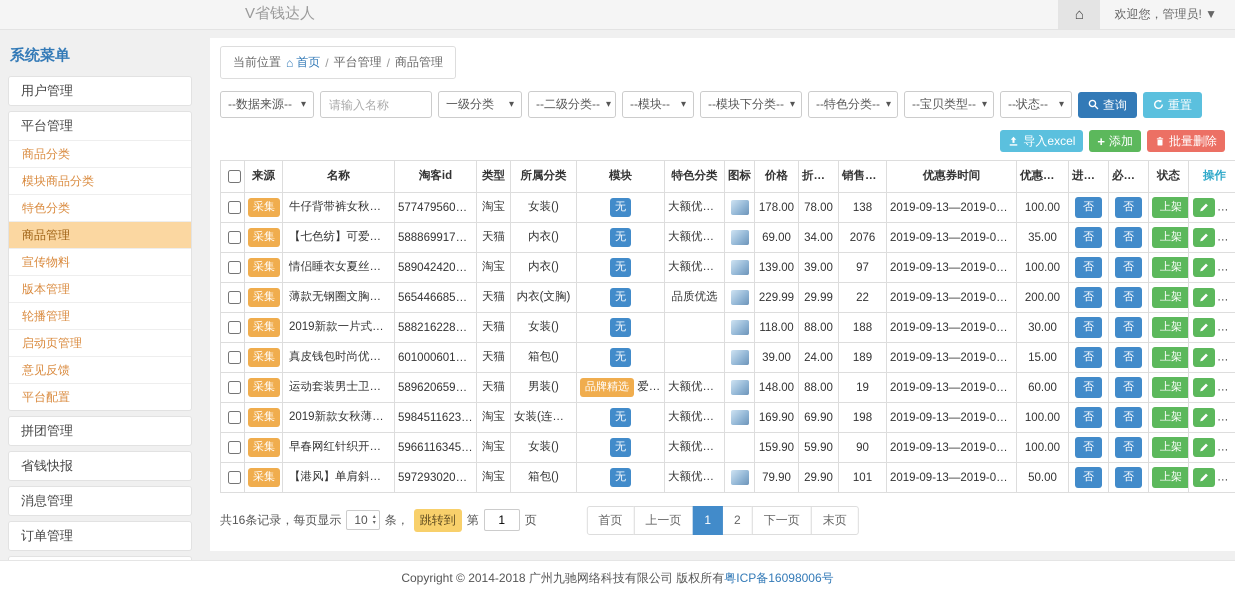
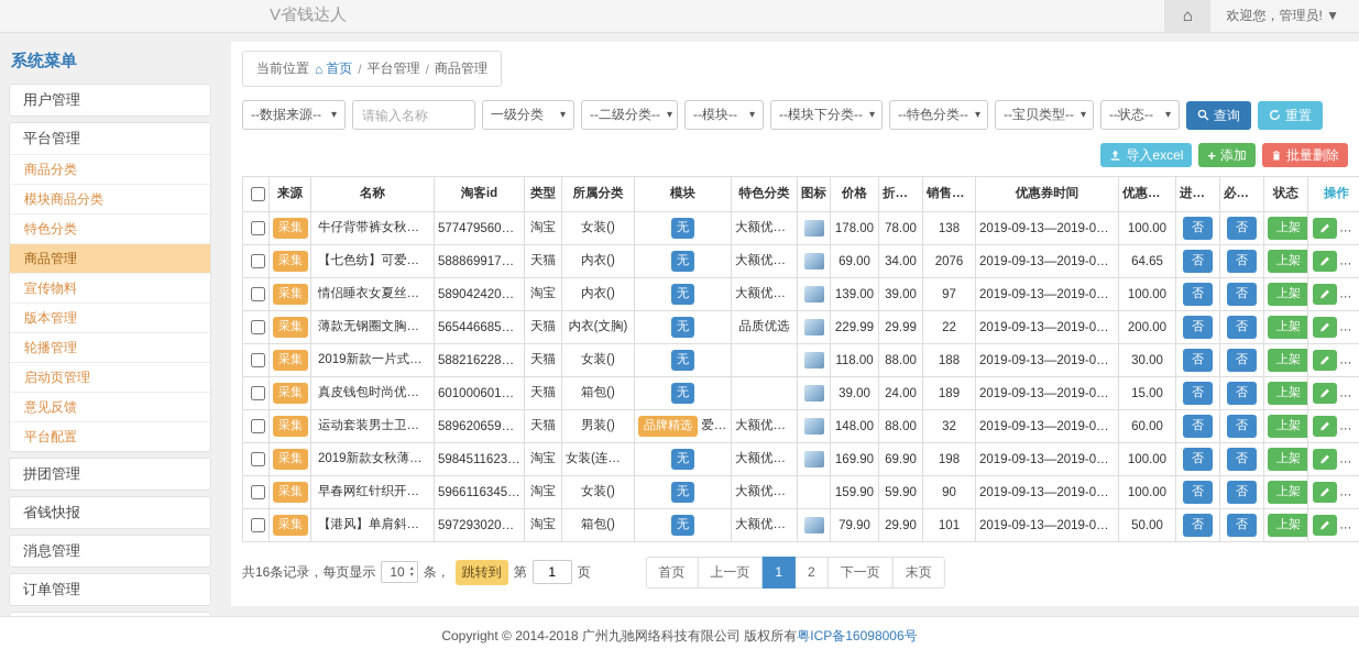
  V省钱达人
  ⌂
  欢迎您，管理员! ▼
  系统菜单
  用户管理
  平台管理
  商品分类
  模块商品分类
  特色分类
  商品管理
  宣传物料
  版本管理
  轮播管理
  启动页管理
  意见反馈
  平台配置
  拼团管理
  省钱快报
  消息管理
  订单管理
  当前位置
  ⌂
  首页
  /
  平台管理
  /
  商品管理
  --数据来源--
  ▾
  请输入名称
  一级分类
  ▾
  --二级分类--
  ▾
  --模块--
  ▾
  --模块下分类--
  ▾
  --特色分类--
  ▾
  --宝贝类型--
  ▾
  --状态--
  ▾
  查询
  重置
  导入excel
  +
  添加
  批量删除
  	来源	名称	淘客id	类型	所属分类	模块	特色分类	图标	价格	折后价	销售数量	优惠券时间	优惠券金	进口优	必买清	状态	操作
  	采集	牛仔背带裤女秋装减	577479560965	淘宝	女装()	无	大额优惠券		178.00	78.00	138	2019-09-13—2019-09-17	100.00	否	否	上架
- 	采集	【七色纺】可爱纯棉	588869917501	天猫	内衣()	无	大额优惠券		69.00	34.00	2076	2019-09-13—2019-09-18	35.00	否	否	上架
+ 	采集	【七色纺】可爱纯棉	588869917501	天猫	内衣()	无	大额优惠券		69.00	34.00	2076	2019-09-13—2019-09-18	64.65	否	否	上架
  	采集	情侣睡衣女夏丝绸男	589042420344	淘宝	内衣()	无	大额优惠券		139.00	39.00	97	2019-09-13—2019-09-20	100.00	否	否	上架
  	采集	薄款无钢圈文胸聚拢	565446685867	天猫	内衣(文胸)	无	品质优选		229.99	29.99	22	2019-09-13—2019-09-17	200.00	否	否	上架
  	采集	2019新款一片式无...	588216228899	天猫	女装()	无			118.00	88.00	188	2019-09-13—2019-09-17	30.00	否	否	上架
  	采集	真皮钱包时尚优雅女	601000601341	天猫	箱包()	无			39.00	24.00	189	2019-09-13—2019-09-20	15.00	否	否	上架
- 	采集	运动套装男士卫衣初	589620659791	天猫	男装()	品牌精选 爱上	大额优惠券		148.00	88.00	19	2019-09-13—2019-09-15	60.00	否	否	上架
+ 	采集	运动套装男士卫衣初	589620659791	天猫	男装()	品牌精选 爱上	大额优惠券		148.00	88.00	32	2019-09-13—2019-09-15	60.00	否	否	上架
  	采集	2019新款女秋薄款...	598451162391	淘宝	女装(连衣裙	无	大额优惠券		169.90	69.90	198	2019-09-13—2019-09-17	100.00	否	否	上架
  	采集	早春网红针织开衫女	596611634525	淘宝	女装()	无	大额优惠券		159.90	59.90	90	2019-09-13—2019-09-17	100.00	否	否	上架
  	采集	【港风】单肩斜挎链	597293020870	淘宝	箱包()	无	大额优惠券		79.90	29.90	101	2019-09-13—2019-09-18	50.00	否	否	上架
  共16条记录，每页显示
  10
  条，
  跳转到
  第
  1
  页
  首页
  上一页
  1
  2
  下一页
  末页
  Copyright © 2014-2018 广州九驰网络科技有限公司 版权所有粤ICP备16098006号
